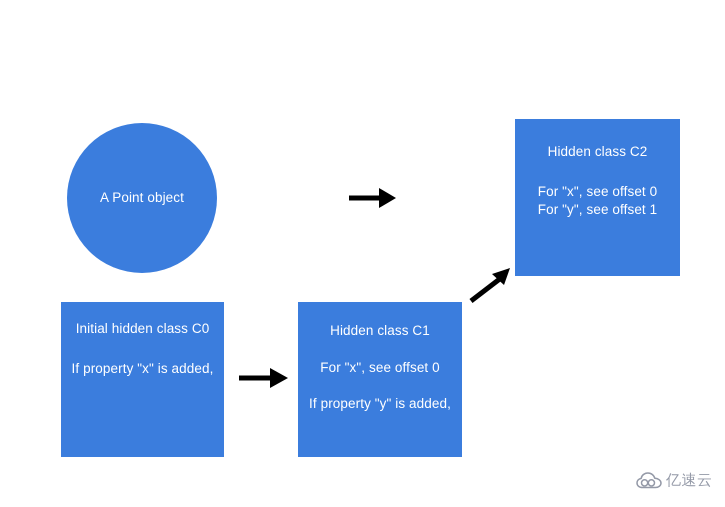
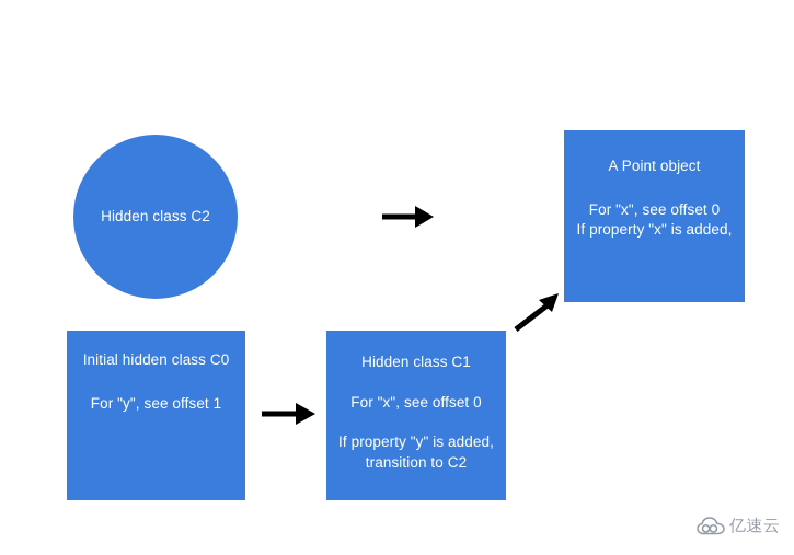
- A Point object
+ Hidden class C2
  Initial hidden class C0
- If property "x" is added,
+ For "y", see offset 1
  Hidden class C1
  For "x", see offset 0
  If property "y" is added,
+ transition to C2
- Hidden class C2
+ A Point object
  For "x", see offset 0
- For "y", see offset 1
+ If property "x" is added,
  亿速云
